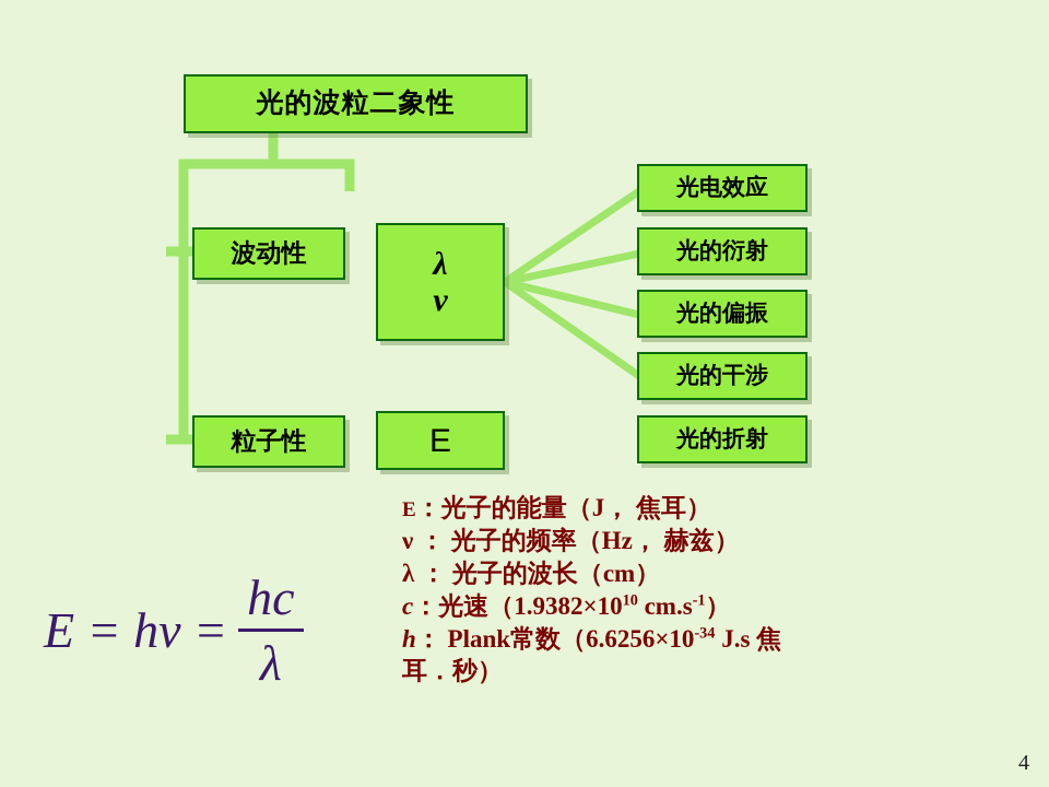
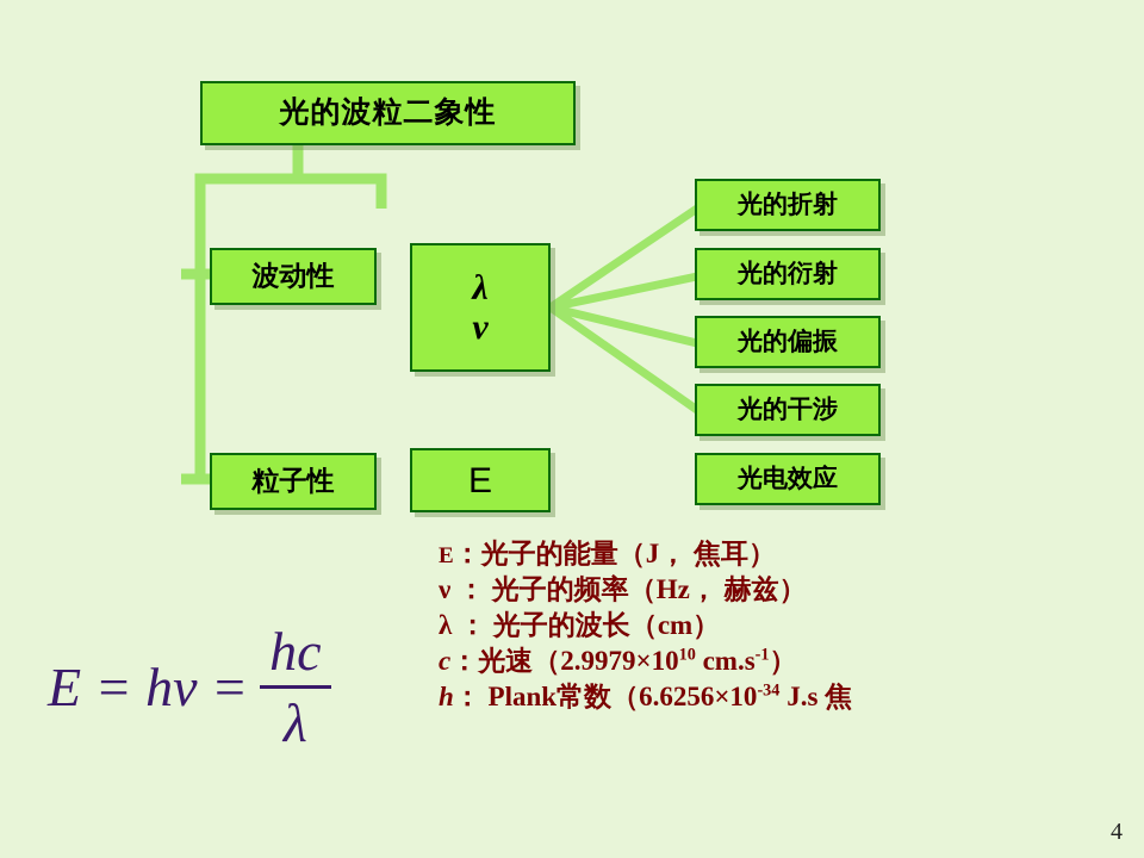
  光的波粒二象性
  波动性
  粒子性
  λ
  ν
  E
- 光电效应
+ 光的折射
  光的衍射
  光的偏振
  光的干涉
- 光的折射
+ 光电效应
  E：光子的能量（J， 焦耳）
  ν ： 光子的频率（Hz， 赫兹）
  λ ： 光子的波长（cm）
- c：光速（1.9382×1010 cm.s-1）
+ c：光速（2.9979×1010 cm.s-1）
  h： Plank常数（6.6256×10-34 J.s 焦
- 耳．秒）
  E = hν =
  hc
  λ
  4
